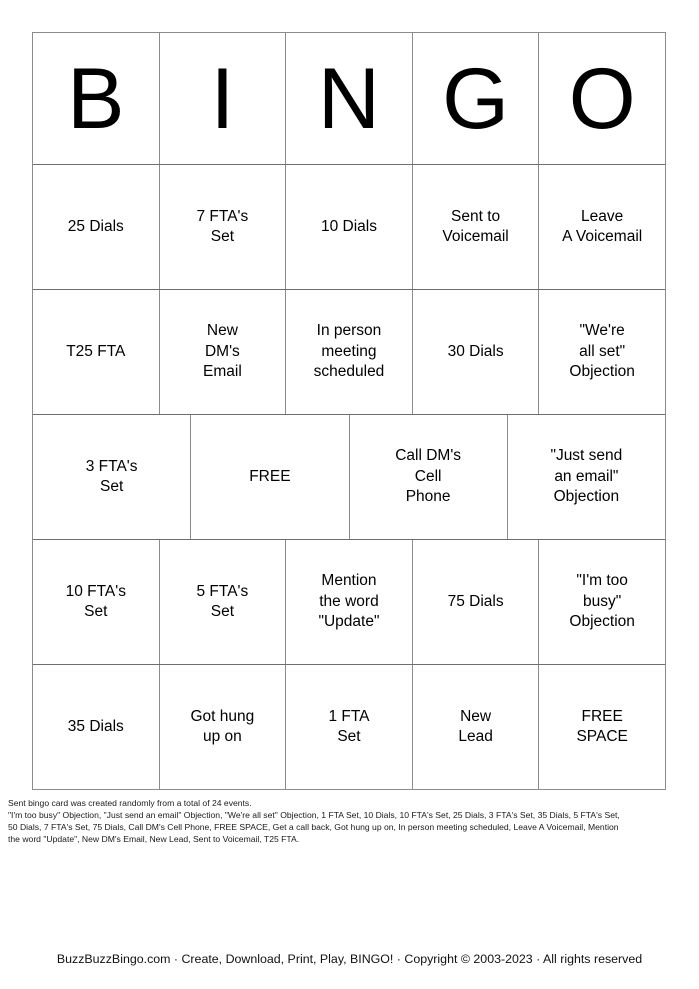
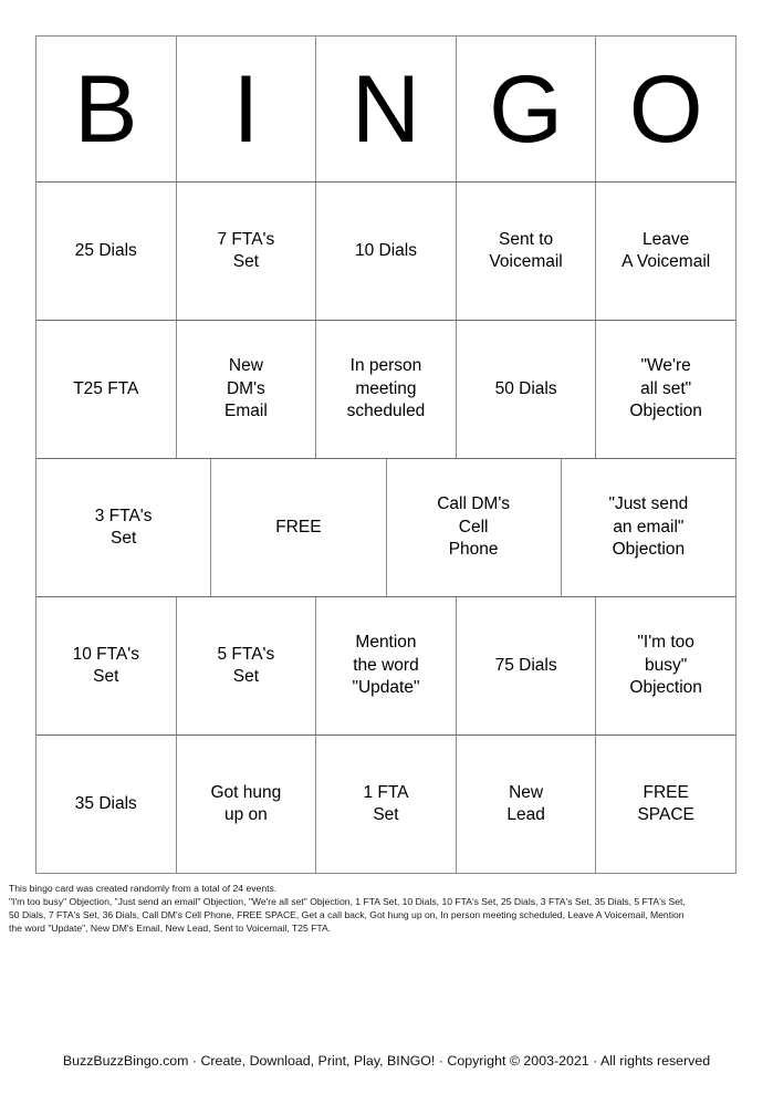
  B
  I
  N
  G
  O
  25 Dials
  7 FTA's
  Set
  10 Dials
  Sent to
  Voicemail
  Leave
  A Voicemail
  T25 FTA
  New
  DM's
  Email
  In person
  meeting
  scheduled
- 30 Dials
+ 50 Dials
  "We're
  all set"
  Objection
  3 FTA's
  Set
  FREE
  Call DM's
  Cell
  Phone
  "Just send
  an email"
  Objection
  10 FTA's
  Set
  5 FTA's
  Set
  Mention
  the word
  "Update"
  75 Dials
  "I'm too
  busy"
  Objection
  35 Dials
  Got hung
  up on
  1 FTA
  Set
  New
  Lead
  FREE
  SPACE
- Sent bingo card was created randomly from a total of 24 events.
+ This bingo card was created randomly from a total of 24 events.
  "I'm too busy" Objection, "Just send an email" Objection, "We're all set" Objection, 1 FTA Set, 10 Dials, 10 FTA's Set, 25 Dials, 3 FTA's Set, 35 Dials, 5 FTA's Set,
- 50 Dials, 7 FTA's Set, 75 Dials, Call DM's Cell Phone, FREE SPACE, Get a call back, Got hung up on, In person meeting scheduled, Leave A Voicemail, Mention
+ 50 Dials, 7 FTA's Set, 36 Dials, Call DM's Cell Phone, FREE SPACE, Get a call back, Got hung up on, In person meeting scheduled, Leave A Voicemail, Mention
  the word "Update", New DM's Email, New Lead, Sent to Voicemail, T25 FTA.
- BuzzBuzzBingo.com · Create, Download, Print, Play, BINGO! · Copyright © 2003-2023 · All rights reserved
+ BuzzBuzzBingo.com · Create, Download, Print, Play, BINGO! · Copyright © 2003-2021 · All rights reserved
